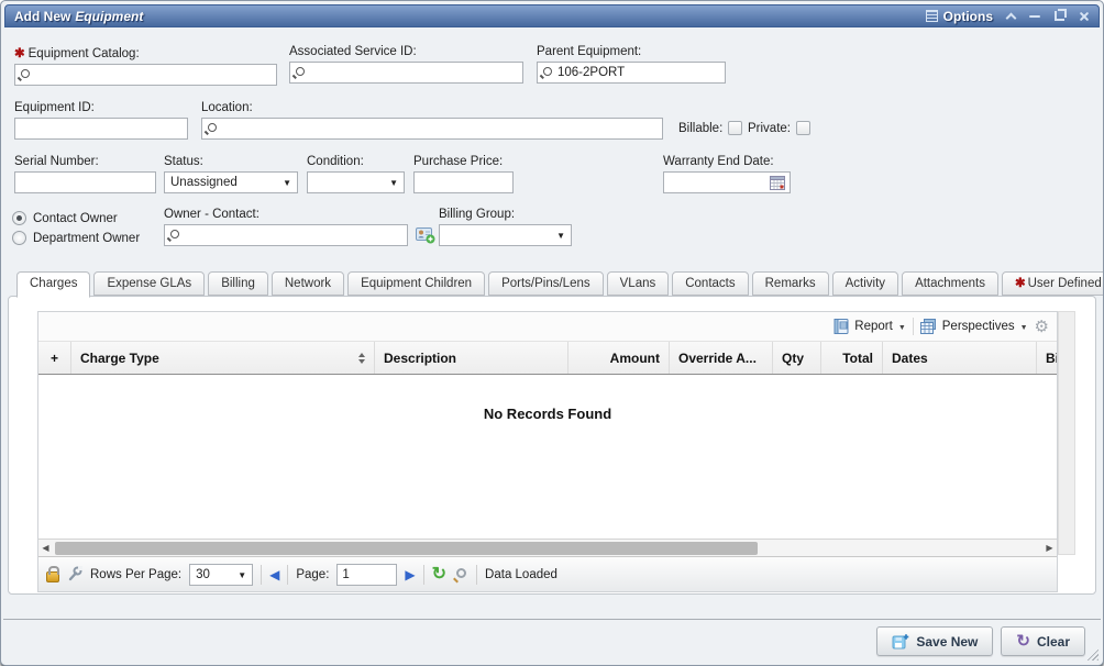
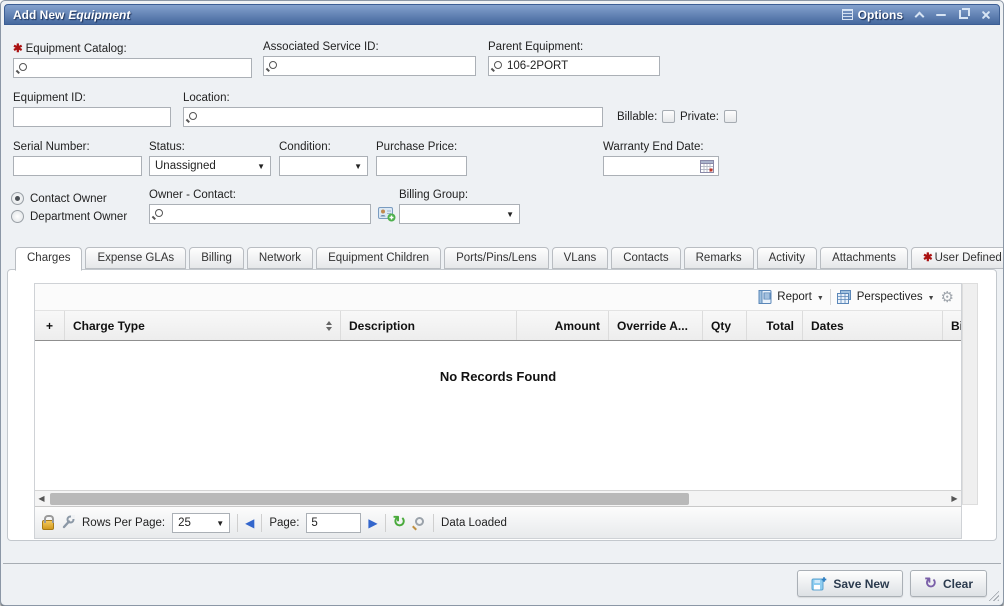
  Add New Equipment
  Options
  ✱ Equipment Catalog:
  Associated Service ID:
  Parent Equipment:
  106-2PORT
  Equipment ID:
  Location:
  Billable:
  Private:
  Serial Number:
  Status:
  Unassigned
  Condition:
  Purchase Price:
  Warranty End Date:
  Contact Owner
  Department Owner
  Owner - Contact:
  Billing Group:
  Charges
  Expense GLAs
  Billing
  Network
  Equipment Children
  Ports/Pins/Lens
  VLans
  Contacts
  Remarks
  Activity
  Attachments
  Report
  Perspectives
  ⚙
  +
  Charge Type
  Description
  Amount
  Override A...
  Qty
  Total
  Dates
  No Records Found
  Rows Per Page:
- 30
+ 25
  Page:
- 1
+ 5
  Data Loaded
  Save New
  Clear
